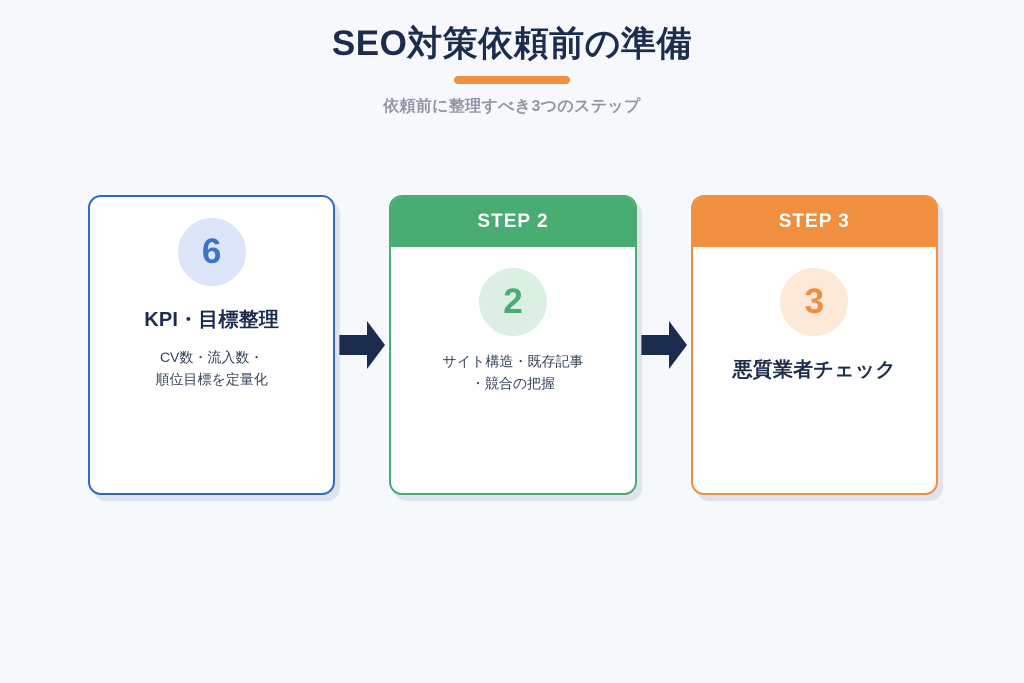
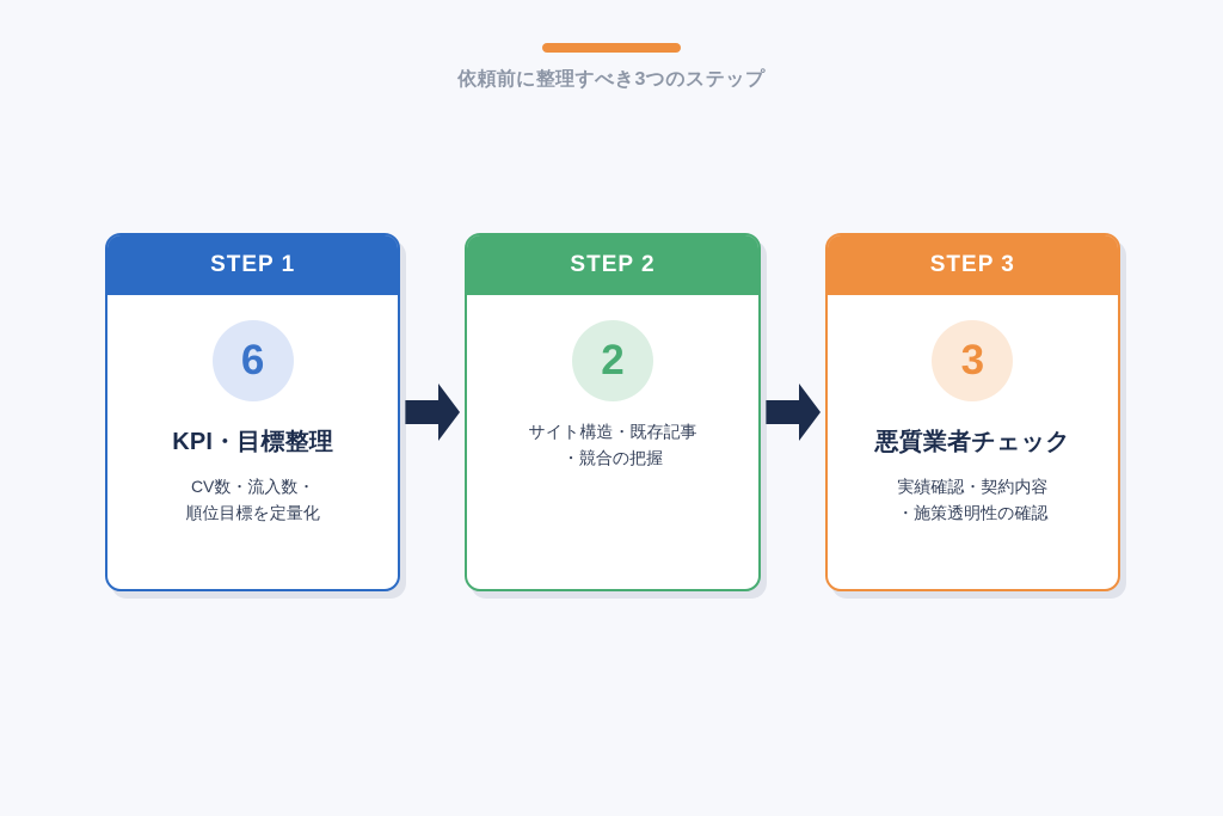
- SEO対策依頼前の準備
  依頼前に整理すべき3つのステップ
+ STEP 1
  6
  KPI・目標整理
  CV数・流入数・
  順位目標を定量化
  STEP 2
  2
  サイト構造・既存記事
  ・競合の把握
  STEP 3
  3
  悪質業者チェック
+ 実績確認・契約内容
+ ・施策透明性の確認
